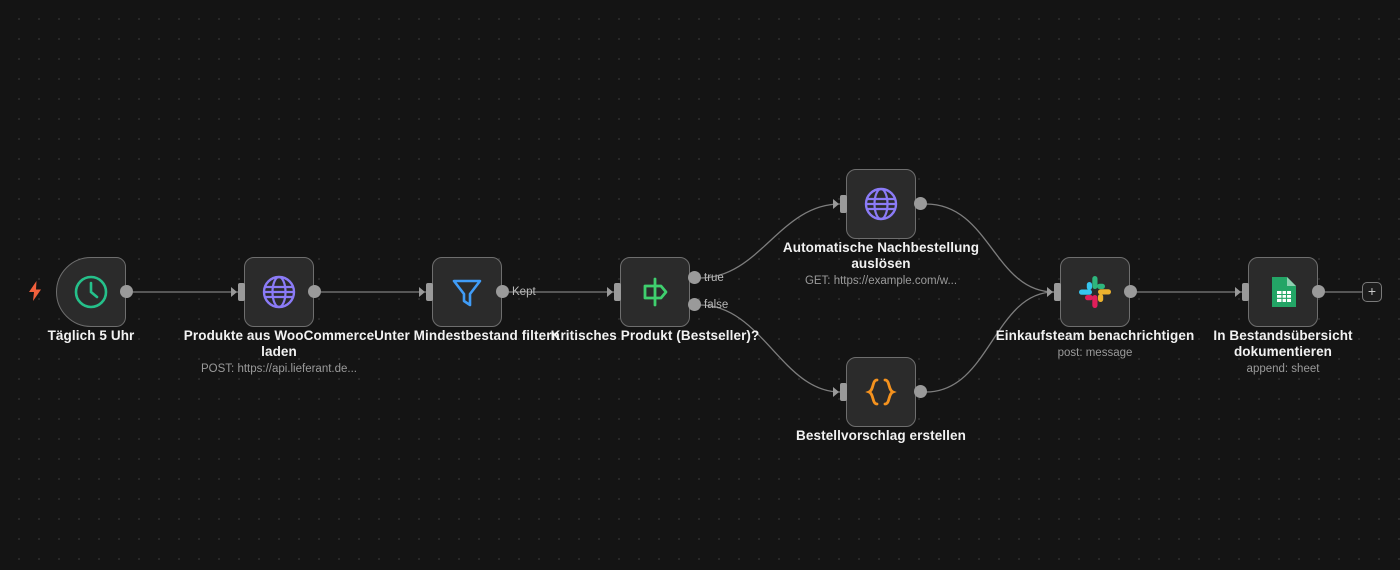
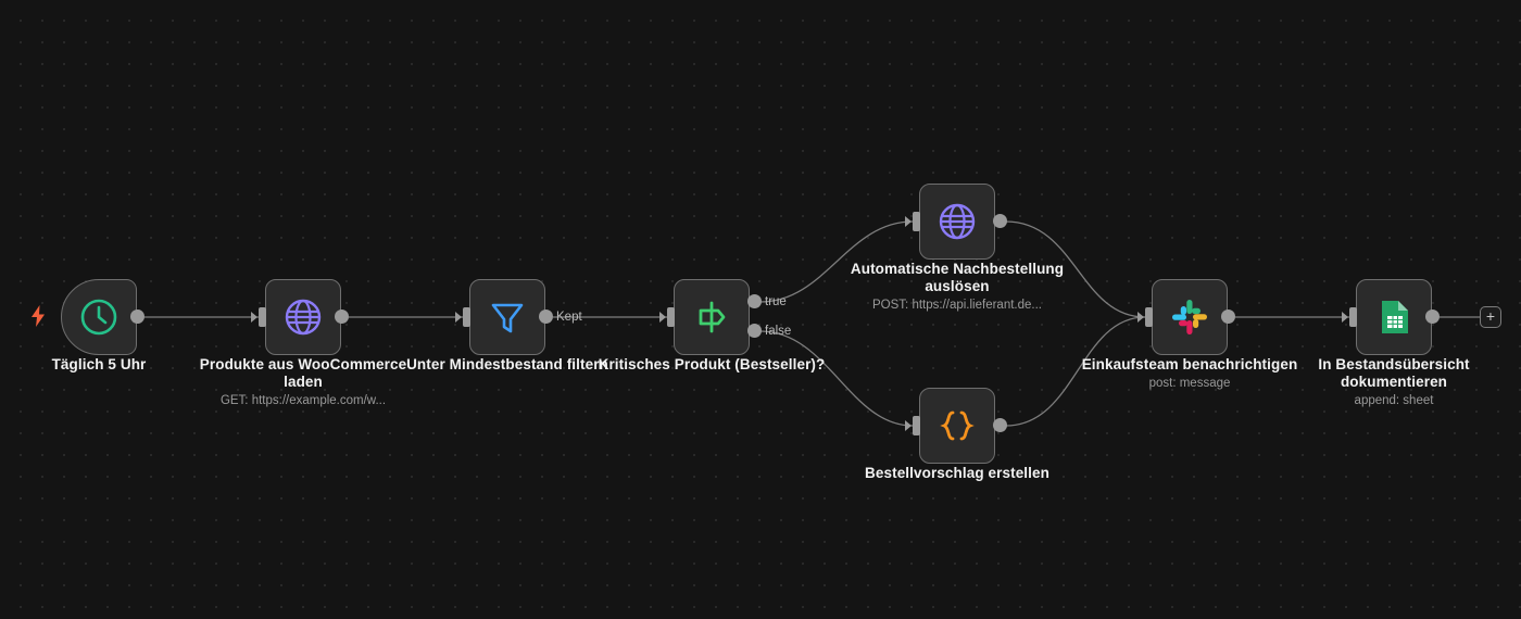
  Täglich 5 Uhr
  Produkte aus WooCommerce laden
- POST: https://api.lieferant.de...
+ GET: https://example.com/w...
  Kept
  Unter Mindestbestand filtern
  true
  false
  Kritisches Produkt (Bestseller)?
  Automatische Nachbestellung auslösen
- GET: https://example.com/w...
+ POST: https://api.lieferant.de...
  Bestellvorschlag erstellen
  Einkaufsteam benachrichtigen
  post: message
  In Bestandsübersicht dokumentieren
  append: sheet
  +
